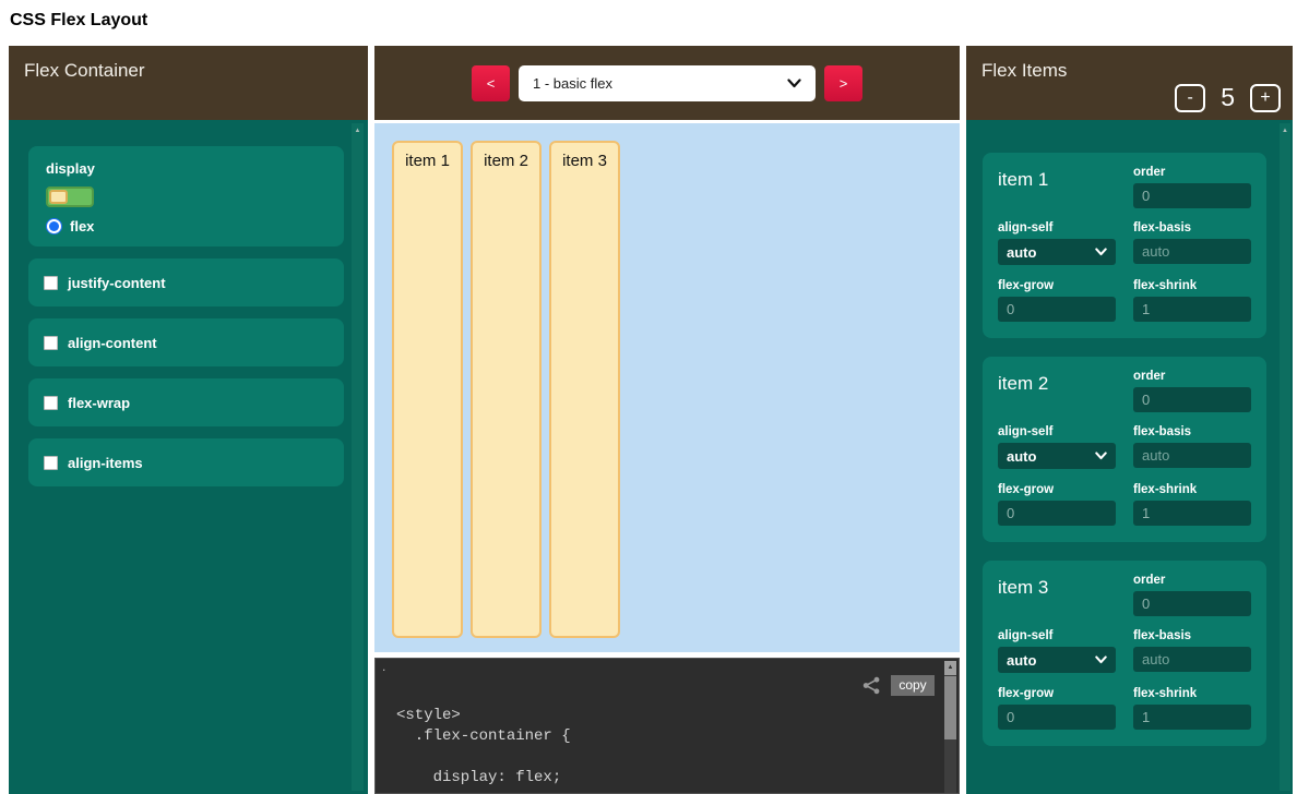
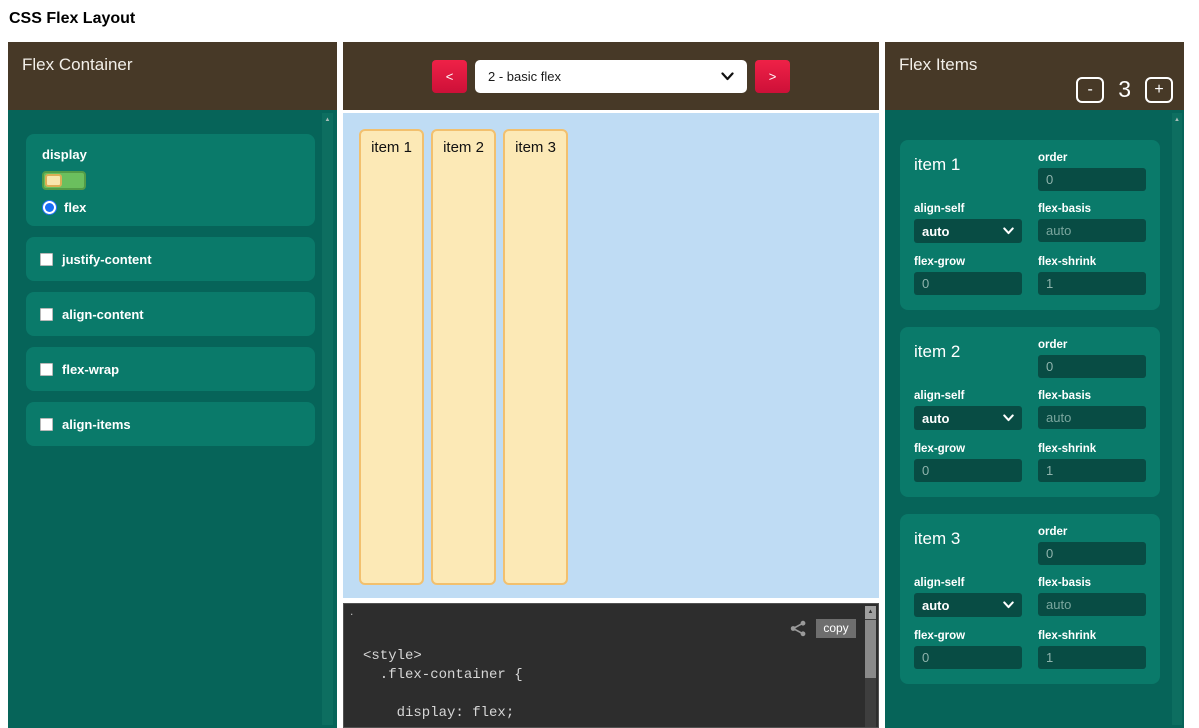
  CSS Flex Layout
  Flex Container
  display
  flex
  justify-content
  align-content
  flex-wrap
  align-items
  <
- 1 - basic flex
+ 2 - basic flex
  >
  item 1
  item 2
  item 3
  .
  <style>
  .flex-container {
  display: flex;
  copy
  Flex Items
  -
- 5
+ 3
  +
  item 1
  order
  0
  align-self
  auto
  flex-grow
  0
  flex-basis
  auto
  flex-shrink
  1
  item 2
  order
  0
  align-self
  auto
  flex-grow
  0
  flex-basis
  auto
  flex-shrink
  1
  item 3
  order
  0
  align-self
  auto
  flex-grow
  0
  flex-basis
  auto
  flex-shrink
  1
